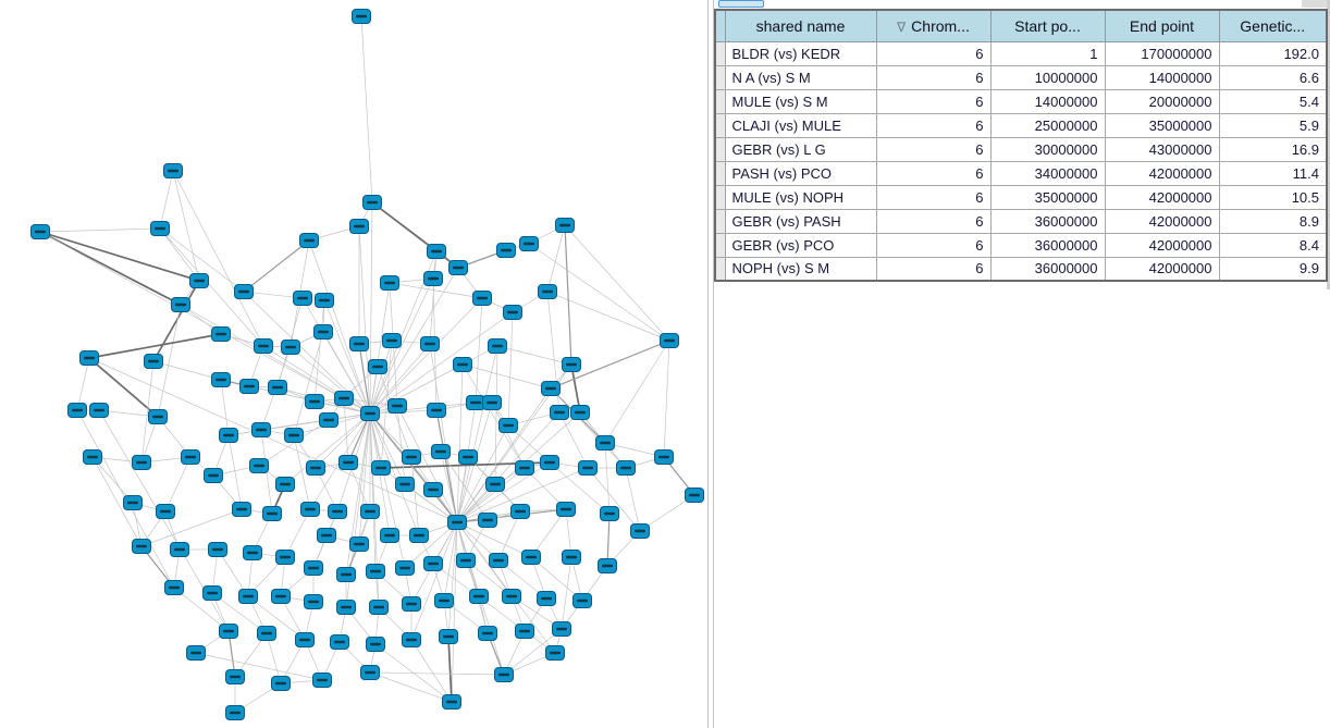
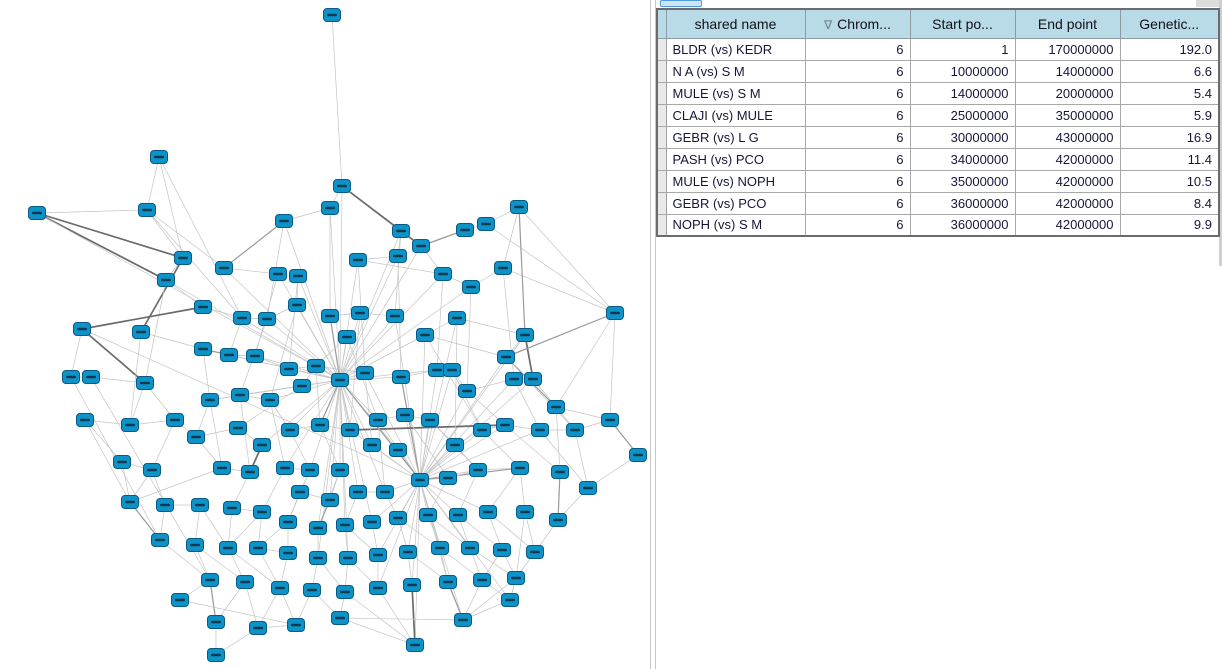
  	shared name	∇ Chrom...	Start po...	End point	Genetic...
  	BLDR (vs) KEDR	6	1	170000000	192.0
  	N A (vs) S M	6	10000000	14000000	6.6
  	MULE (vs) S M	6	14000000	20000000	5.4
  	CLAJI (vs) MULE	6	25000000	35000000	5.9
  	GEBR (vs) L G	6	30000000	43000000	16.9
  	PASH (vs) PCO	6	34000000	42000000	11.4
  	MULE (vs) NOPH	6	35000000	42000000	10.5
- 	GEBR (vs) PASH	6	36000000	42000000	8.9
  	GEBR (vs) PCO	6	36000000	42000000	8.4
  	NOPH (vs) S M	6	36000000	42000000	9.9
